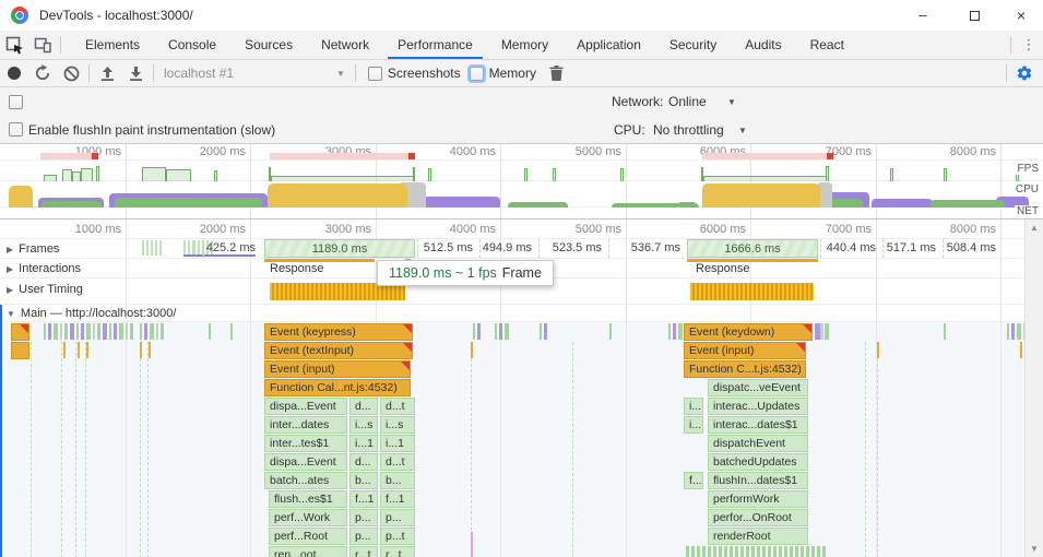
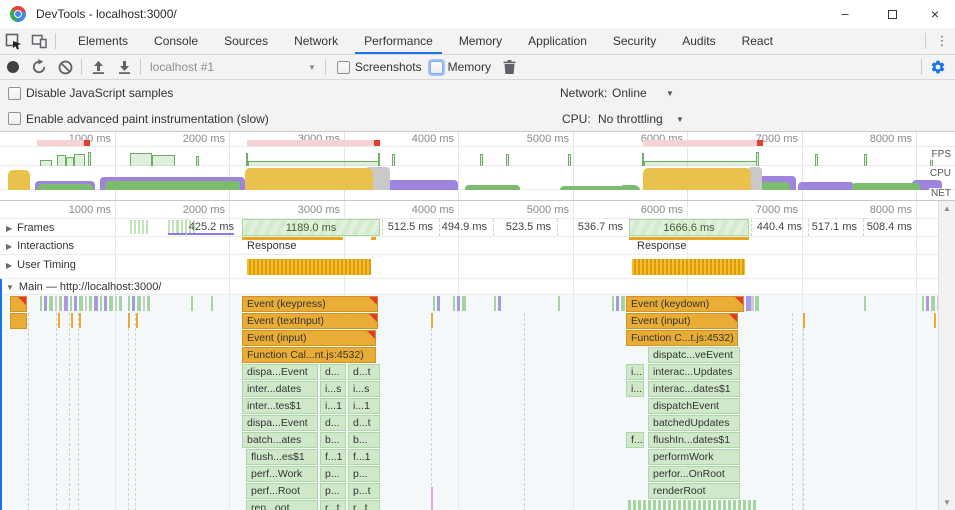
  DevTools - localhost:3000/
  –
  ×
  Elements
  Console
  Sources
  Network
  Performance
  Memory
  Application
  Security
  Audits
  React
  ⋮
  localhost #1
  ▼
  Screenshots
  Memory
+ Disable JavaScript samples
  Network:
  Online
  ▼
- Enable flushIn paint instrumentation (slow)
+ Enable advanced paint instrumentation (slow)
  CPU:
  No throttling
  ▼
  1000 ms
  2000 ms
  3000 ms
  4000 ms
  5000 ms
  6000 ms
  7000 ms
  8000 ms
  FPS
  CPU
  NET
  1000 ms
  2000 ms
  3000 ms
  4000 ms
  5000 ms
  6000 ms
  7000 ms
  8000 ms
  ▶ Frames
  ▶ Interactions
  ▶ User Timing
  ▼ Main — http://localhost:3000/
  425.2 ms
  1189.0 ms
  512.5 ms
  494.9 ms
  523.5 ms
  536.7 ms
  1666.6 ms
  440.4 ms
  517.1 ms
  508.4 ms
  Response
  Response
  Event (keypress)
  Event (textInput)
  Event (input)
  Function Cal...nt.js:4532)
  dispa...Event
  d...
  d...t
  inter...dates
  i...s
  i...s
  inter...tes$1
  i...1
  i...1
  dispa...Event
  d...
  d...t
  batch...ates
  b...
  b...
  flush...es$1
  f...1
  f...1
  perf...Work
  p...
  p...
  perf...Root
  p...
  p...t
  ren...oot
  r...t
  r...t
  Event (keydown)
  Event (input)
  Function C...t.js:4532)
  dispatc...veEvent
  i...
  interac...Updates
  i...
  interac...dates$1
  dispatchEvent
  batchedUpdates
  f...
  flushIn...dates$1
  performWork
  perfor...OnRoot
  renderRoot
- 1189.0 ms ~ 1 fps Frame
  ▲
  ▼
